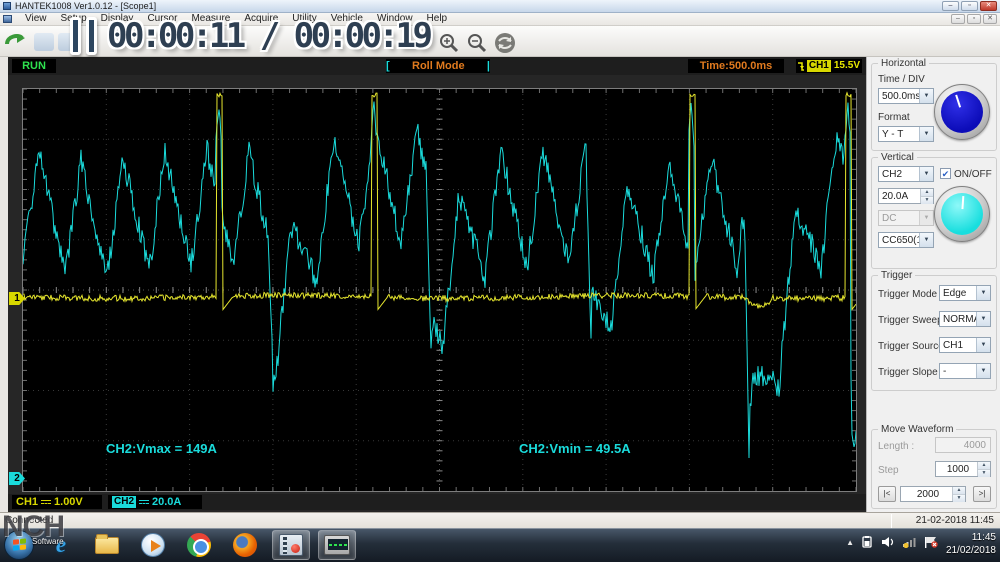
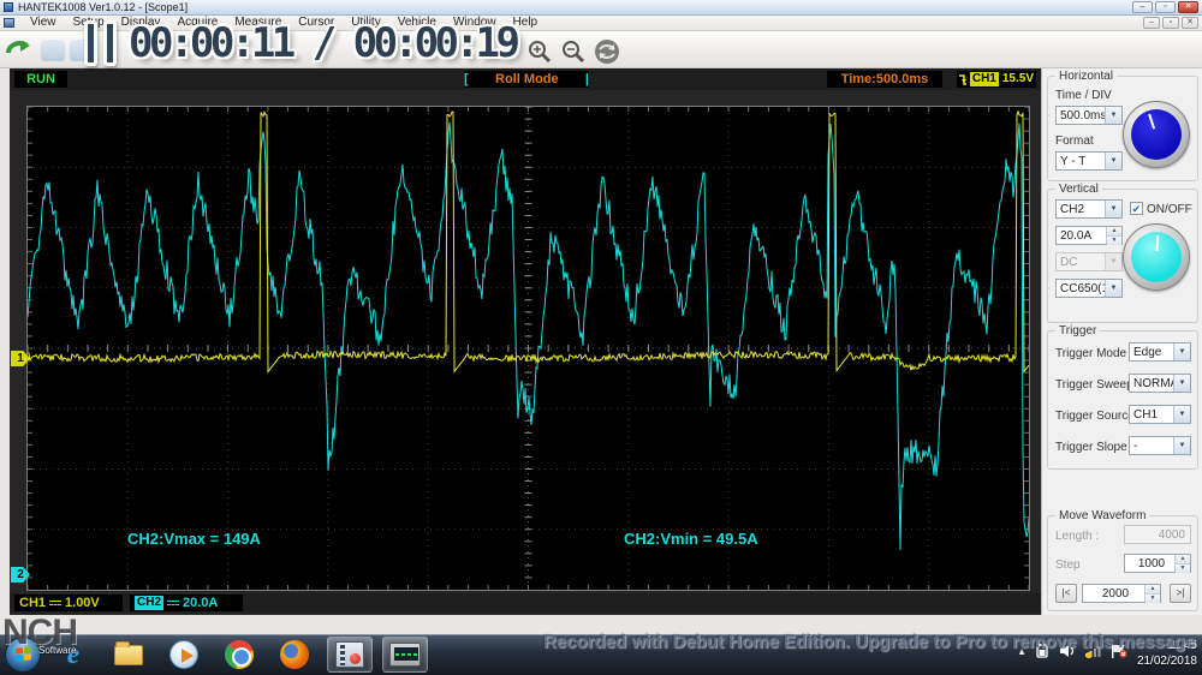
  HANTEK1008 Ver1.0.12 - [Scope1]
  View
  Display
- Cursor
+ Acquire
  Measure
- Acquire
+ Cursor
  Utility
  Vehicle
  Window
  Help
  RUN
  [
  Roll Mode
  |
  Time:500.0ms
  CH1
  15.5V
  CH2:Vmax = 149A
  CH2:Vmin = 49.5A
  1
  2
  CH1
  1.00V
  CH2
  20.0A
  Horizontal
  Time / DIV
  500.0ms
  Format
  Y - T
  Vertical
  CH2
  ✔
  ON/OFF
  20.0A
  DC
  CC650(
  Trigger
  Trigger Mode
  Edge
  Trigger Swee
  Trigger Sourc
  CH1
  Trigger Slope
  -
  Move Waveform
  Length :
  4000
  Step
  1000
  |<
  2000
  >|
- Connected
- 21-02-2018 11:45
  e
  ▲
  11:45
  21/02/2018
  00:00:11 / 00:00:19
+ Recorded with Debut Home Edition. Upgrade to Pro to remove this message
  NCH
  Software
